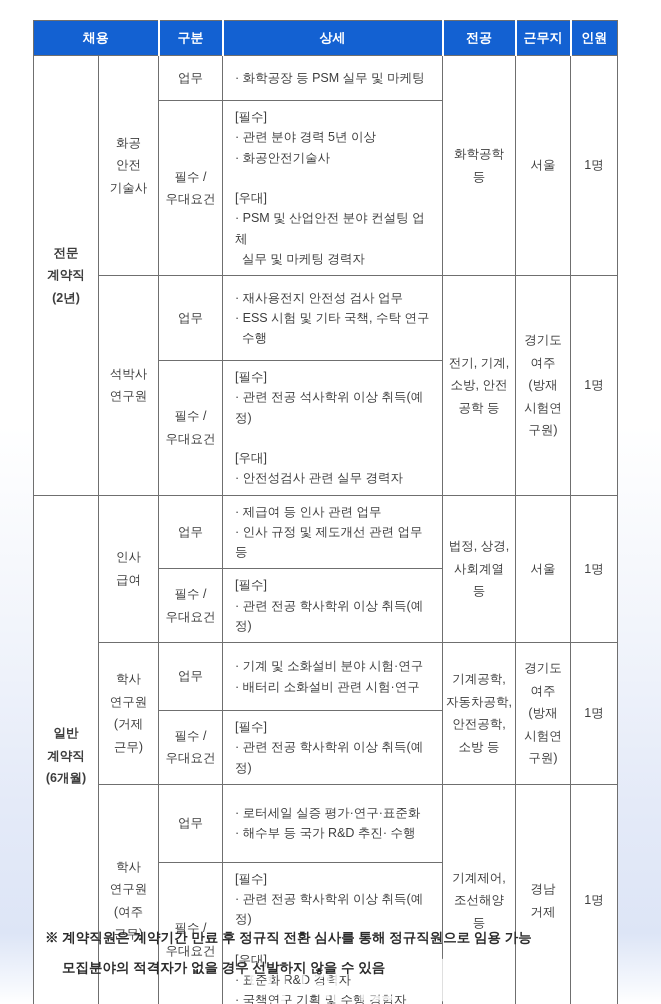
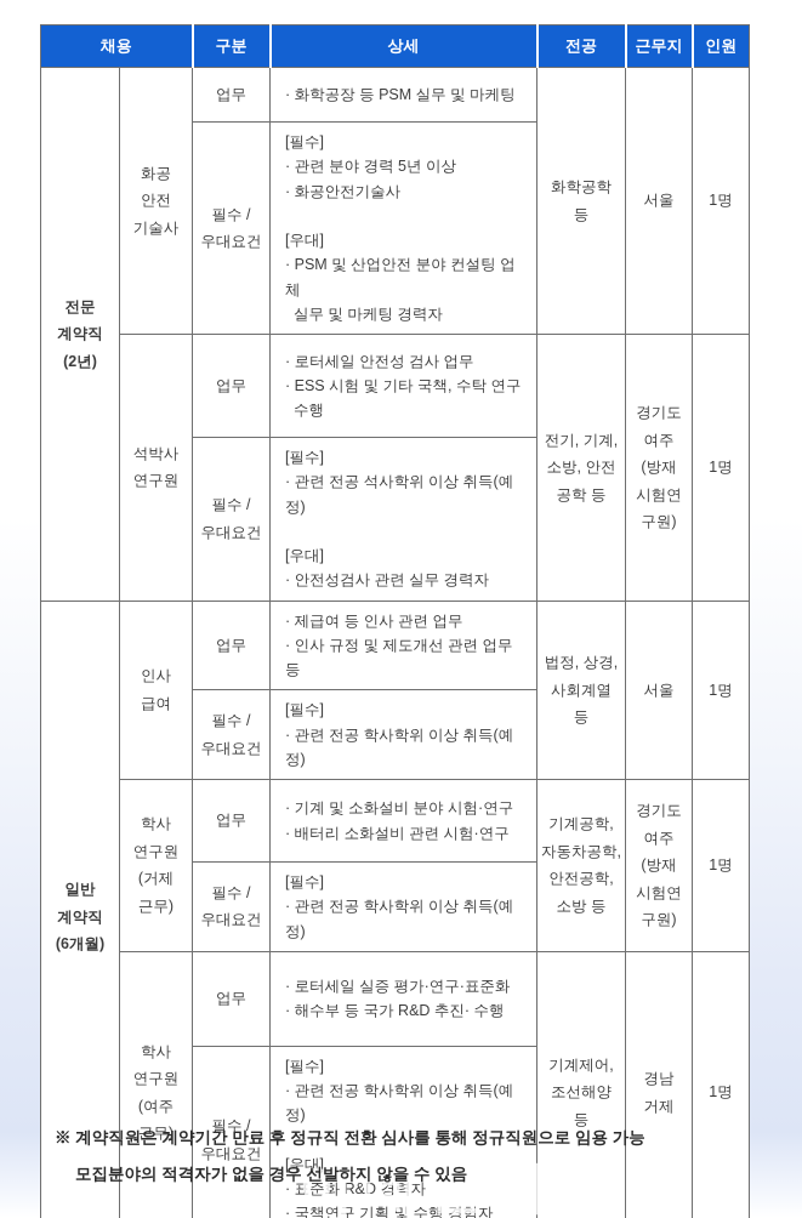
  채용	구분	상세	전공	근무지	인원
  전문 계약직 (2년)	화공 안전 기술사	업무	· 화학공장 등 PSM 실무 및 마케팅	화학공학 등	서울	1명
  필수 / 우대요건	[필수] · 관련 분야 경력 5년 이상 · 화공안전기술사 [우대] · PSM 및 산업안전 분야 컨설팅 업체 실무 및 마케팅 경력자
- 석박사 연구원	업무	· 재사용전지 안전성 검사 업무 · ESS 시험 및 기타 국책, 수탁 연구 수행	전기, 기계, 소방, 안전 공학 등	경기도 여주 (방재 시험연 구원)	1명
+ 석박사 연구원	업무	· 로터세일 안전성 검사 업무 · ESS 시험 및 기타 국책, 수탁 연구 수행	전기, 기계, 소방, 안전 공학 등	경기도 여주 (방재 시험연 구원)	1명
  필수 / 우대요건	[필수] · 관련 전공 석사학위 이상 취득(예정) [우대] · 안전성검사 관련 실무 경력자
  일반 계약직 (6개월)	인사 급여	업무	· 제급여 등 인사 관련 업무 · 인사 규정 및 제도개선 관련 업무 등	법정, 상경, 사회계열 등	서울	1명
  필수 / 우대요건	[필수] · 관련 전공 학사학위 이상 취득(예정)
  학사 연구원 (거제 근무)	업무	· 기계 및 소화설비 분야 시험·연구 · 배터리 소화설비 관련 시험·연구	기계공학, 자동차공학, 안전공학, 소방 등	경기도 여주 (방재 시험연 구원)	1명
  필수 / 우대요건	[필수] · 관련 전공 학사학위 이상 취득(예정)
  학사 연구원 (여주 근무)	업무	· 로터세일 실증 평가·연구·표준화 · 해수부 등 국가 R&D 추진· 수행	기계제어, 조선해양 등	경남 거제	1명
  필수 / 우대요건	[필수] · 관련 전공 학사학위 이상 취득(예정) [우대] · 표준화 R&D 경력자 · 국책연구 기획 및 수행 경험자
  이데일리
  ※ 계약직원은 계약기간 만료 후 정규직 전환 심사를 통해 정규직원으로 임용 가능
  모집분야의 적격자가 없을 경우 선발하지 않을 수 있음
